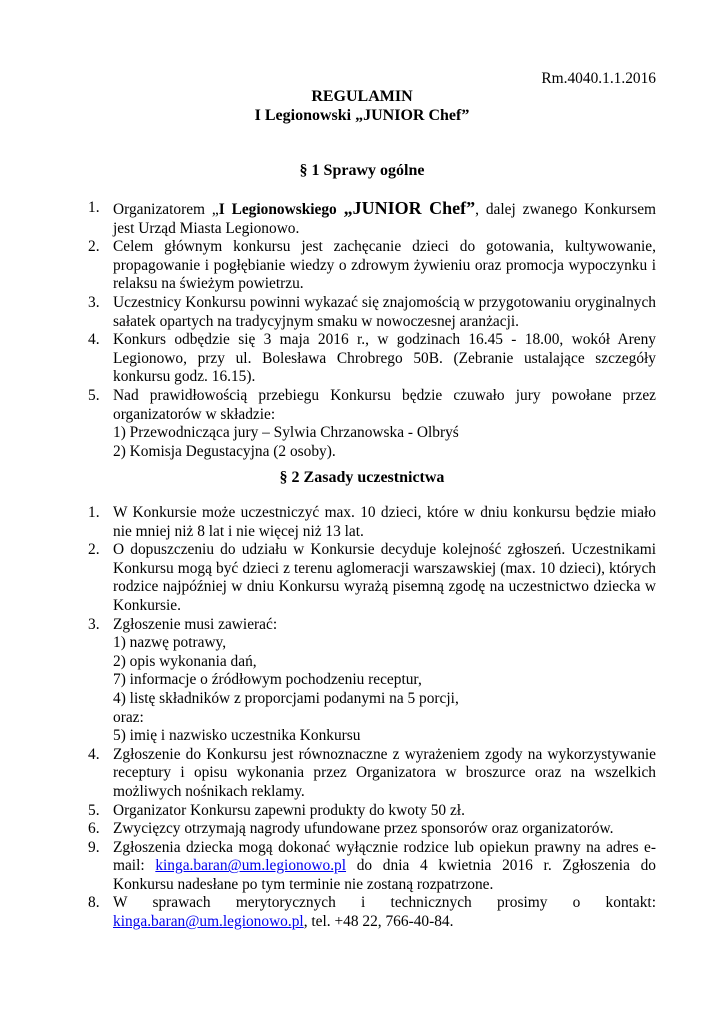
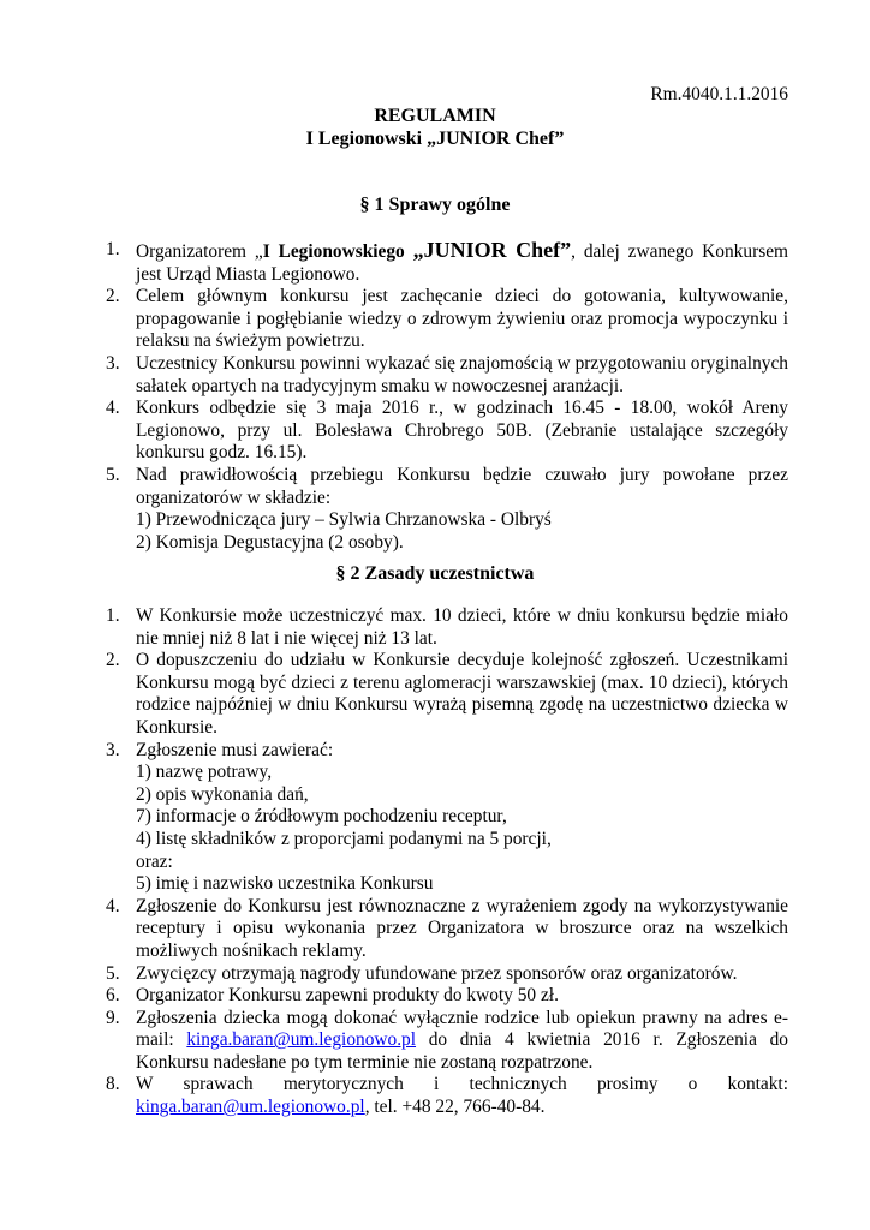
  Rm.4040.1.1.2016
  REGULAMIN
  I Legionowski „JUNIOR Chef”
  § 1 Sprawy ogólne
  1.
  Organizatorem „I Legionowskiego „JUNIOR Chef”, dalej zwanego Konkursem jest Urząd Miasta Legionowo.
  2.
  Celem głównym konkursu jest zachęcanie dzieci do gotowania, kultywowanie, propagowanie i pogłębianie wiedzy o zdrowym żywieniu oraz promocja wypoczynku i relaksu na świeżym powietrzu.
  3.
  Uczestnicy Konkursu powinni wykazać się znajomością w przygotowaniu oryginalnych sałatek opartych na tradycyjnym smaku w nowoczesnej aranżacji.
  4.
  Konkurs odbędzie się 3 maja 2016 r., w godzinach 16.45 - 18.00, wokół Areny Legionowo, przy ul. Bolesława Chrobrego 50B. (Zebranie ustalające szczegóły konkursu godz. 16.15).
  5.
  Nad prawidłowością przebiegu Konkursu będzie czuwało jury powołane przez organizatorów w składzie:
  1) Przewodnicząca jury – Sylwia Chrzanowska - Olbryś
  2) Komisja Degustacyjna (2 osoby).
  § 2 Zasady uczestnictwa
  1.
  W Konkursie może uczestniczyć max. 10 dzieci, które w dniu konkursu będzie miało nie mniej niż 8 lat i nie więcej niż 13 lat.
  2.
  O dopuszczeniu do udziału w Konkursie decyduje kolejność zgłoszeń. Uczestnikami Konkursu mogą być dzieci z terenu aglomeracji warszawskiej (max. 10 dzieci), których rodzice najpóźniej w dniu Konkursu wyrażą pisemną zgodę na uczestnictwo dziecka w Konkursie.
  3.
  Zgłoszenie musi zawierać:
  1) nazwę potrawy,
  2) opis wykonania dań,
  7) informacje o źródłowym pochodzeniu receptur,
  4) listę składników z proporcjami podanymi na 5 porcji,
  oraz:
  5) imię i nazwisko uczestnika Konkursu
  4.
  Zgłoszenie do Konkursu jest równoznaczne z wyrażeniem zgody na wykorzystywanie receptury i opisu wykonania przez Organizatora w broszurce oraz na wszelkich możliwych nośnikach reklamy.
  5.
- Organizator Konkursu zapewni produkty do kwoty 50 zł.
+ Zwycięzcy otrzymają nagrody ufundowane przez sponsorów oraz organizatorów.
  6.
- Zwycięzcy otrzymają nagrody ufundowane przez sponsorów oraz organizatorów.
+ Organizator Konkursu zapewni produkty do kwoty 50 zł.
  9.
  Zgłoszenia dziecka mogą dokonać wyłącznie rodzice lub opiekun prawny na adres e-mail: kinga.baran@um.legionowo.pl do dnia 4 kwietnia 2016 r. Zgłoszenia do Konkursu nadesłane po tym terminie nie zostaną rozpatrzone.
  8.
  W sprawach merytorycznych i technicznych prosimy o kontakt: kinga.baran@um.legionowo.pl, tel. +48 22, 766-40-84.
